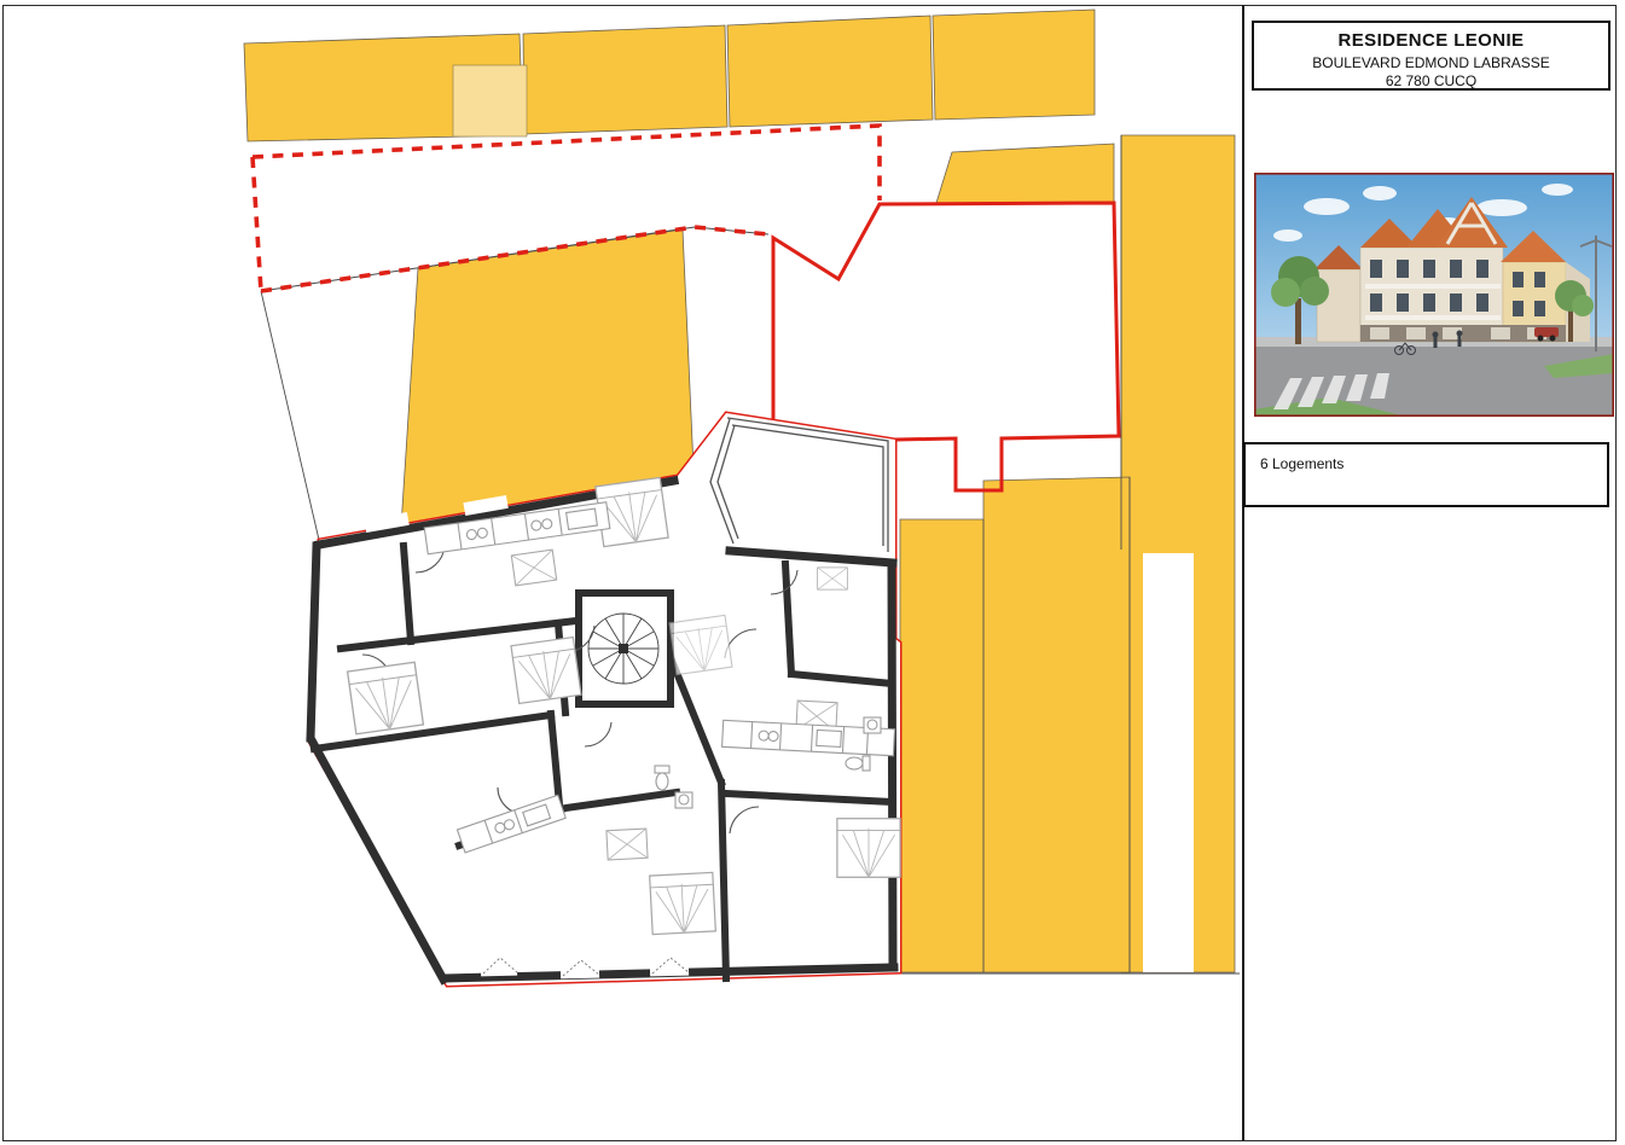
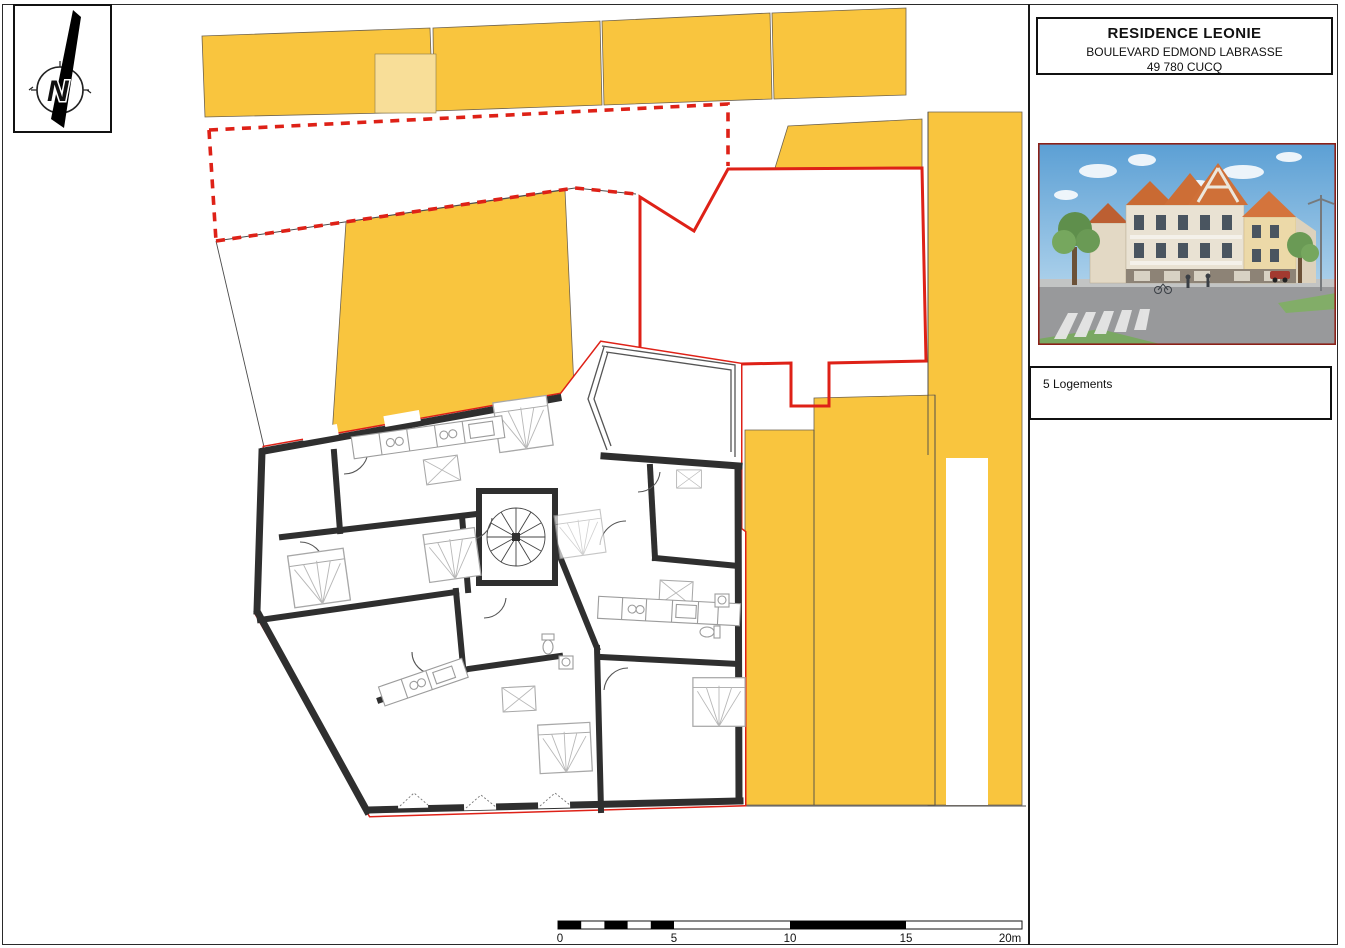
+ 0
+ 5
+ 10
+ 15
+ 20m
+ N
  RESIDENCE LEONIE
  BOULEVARD EDMOND LABRASSE
- 62 780 CUCQ
+ 49 780 CUCQ
- 6 Logements
+ 5 Logements
